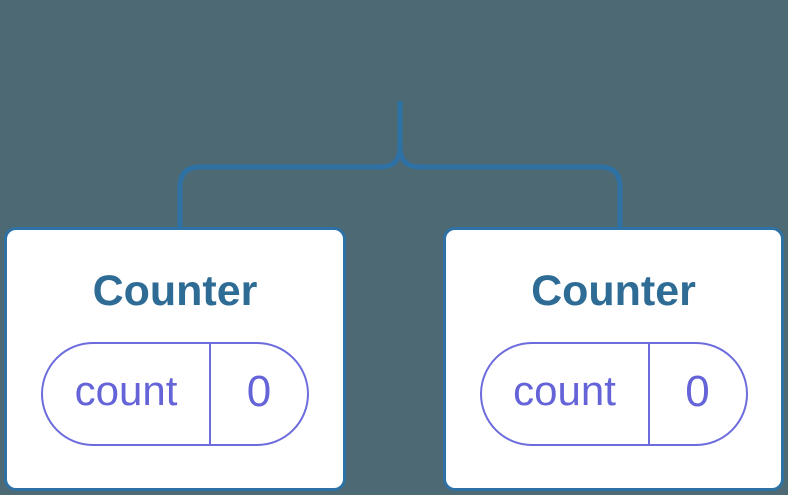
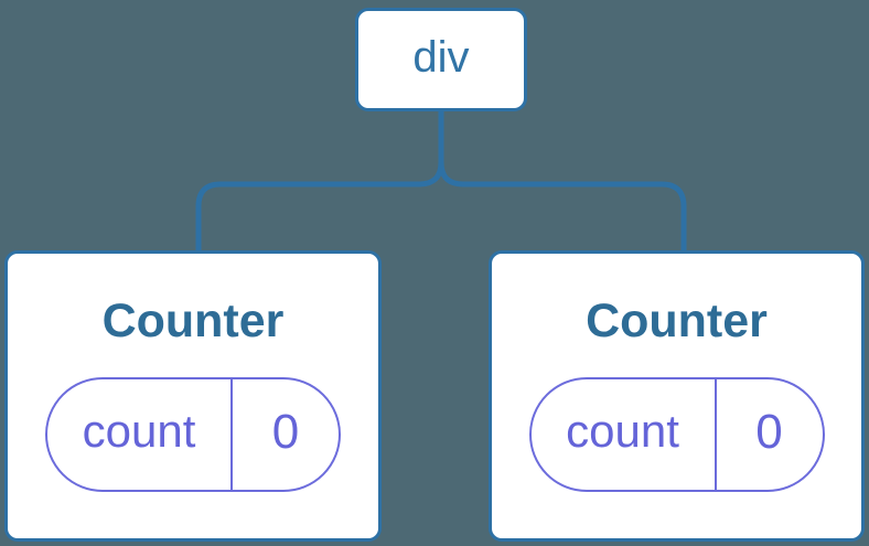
+ div
  Counter
  count
  0
  Counter
  count
  0
